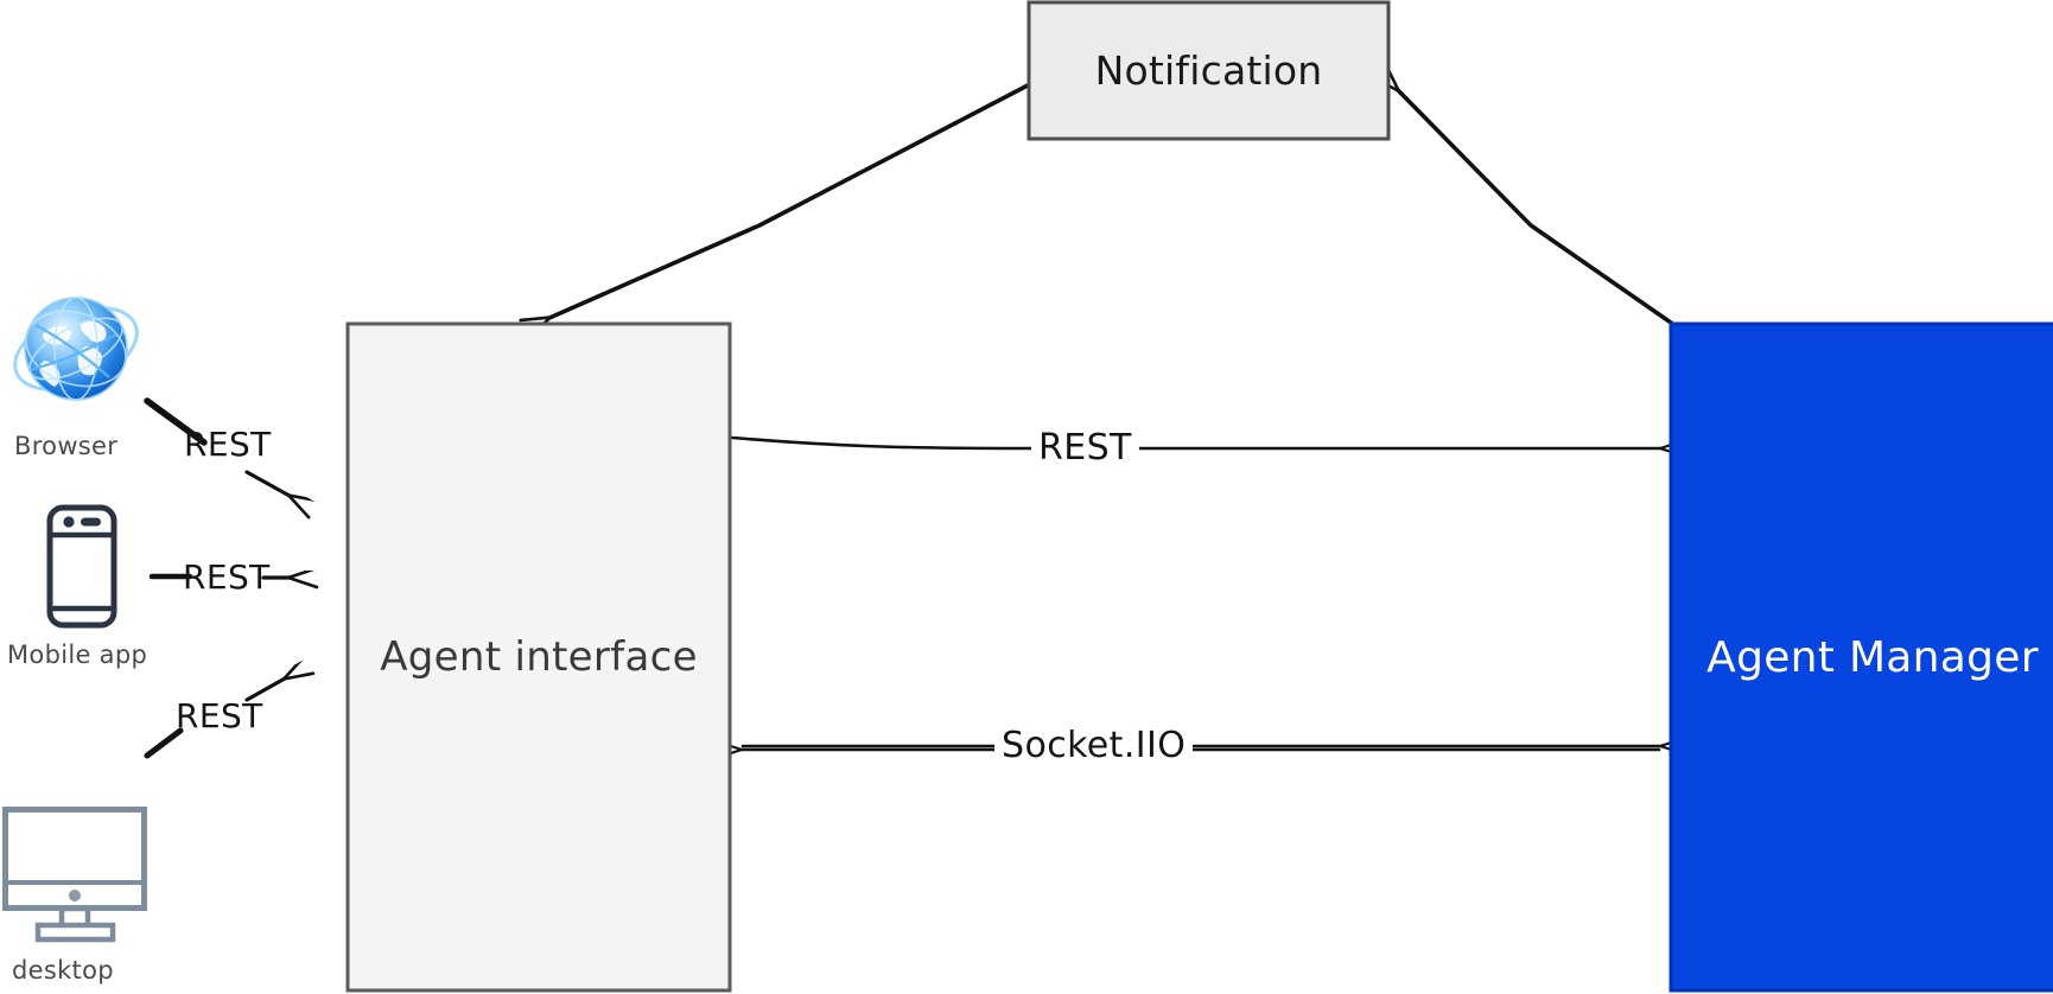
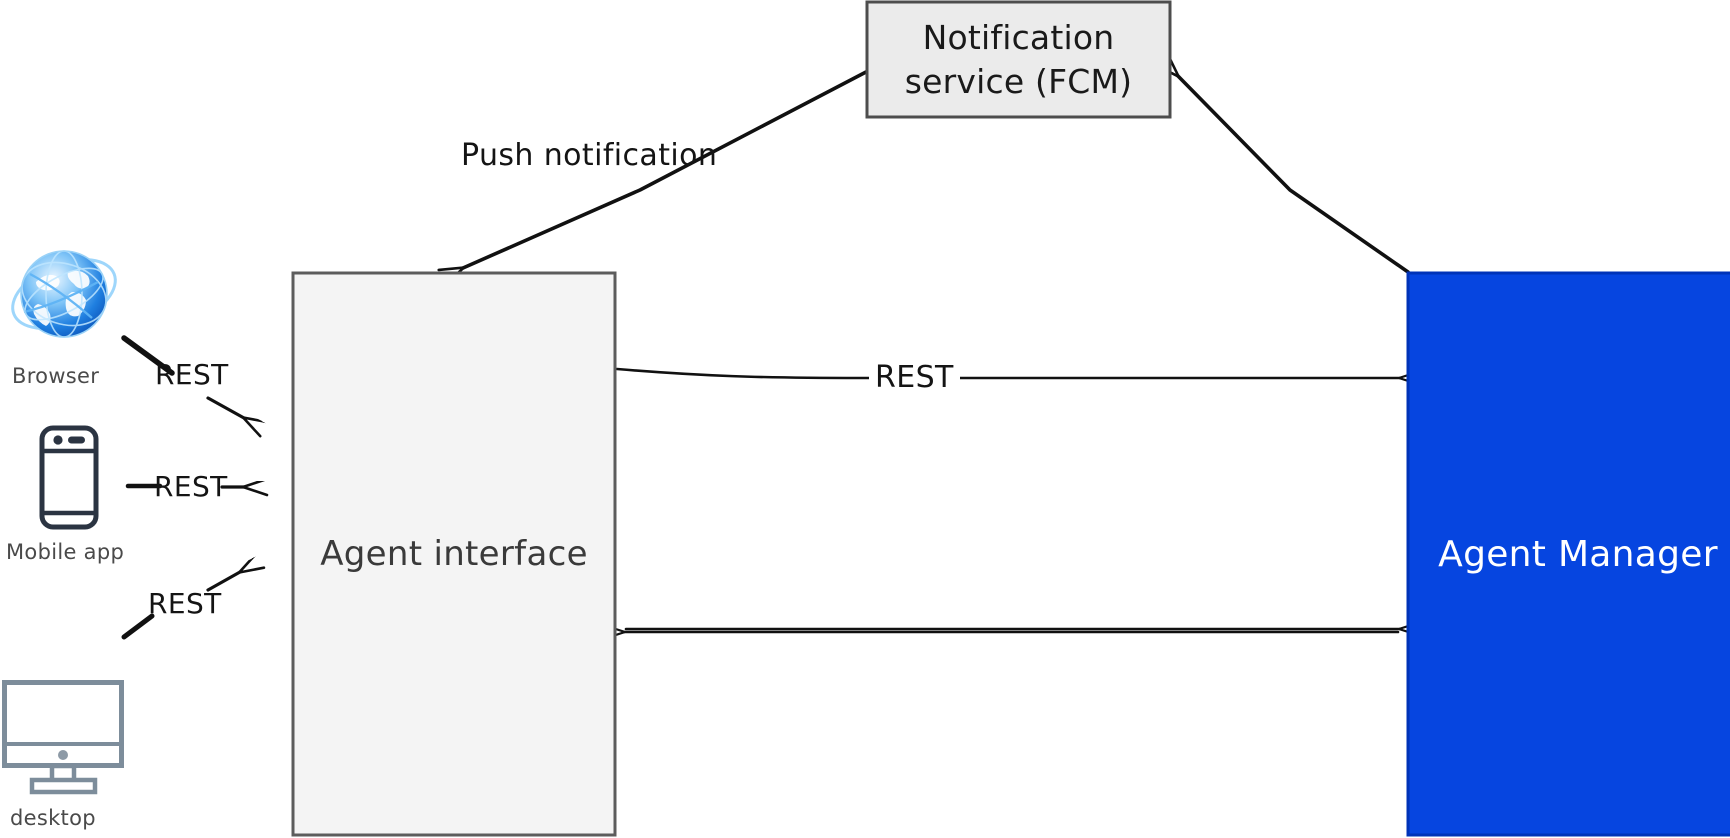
  Notification
+ service (FCM)
  Agent interface
  Agent Manager
+ Push notification
  REST
- Socket.IIO
  REST
  REST
  REST
  Browser
  Mobile app
  desktop
